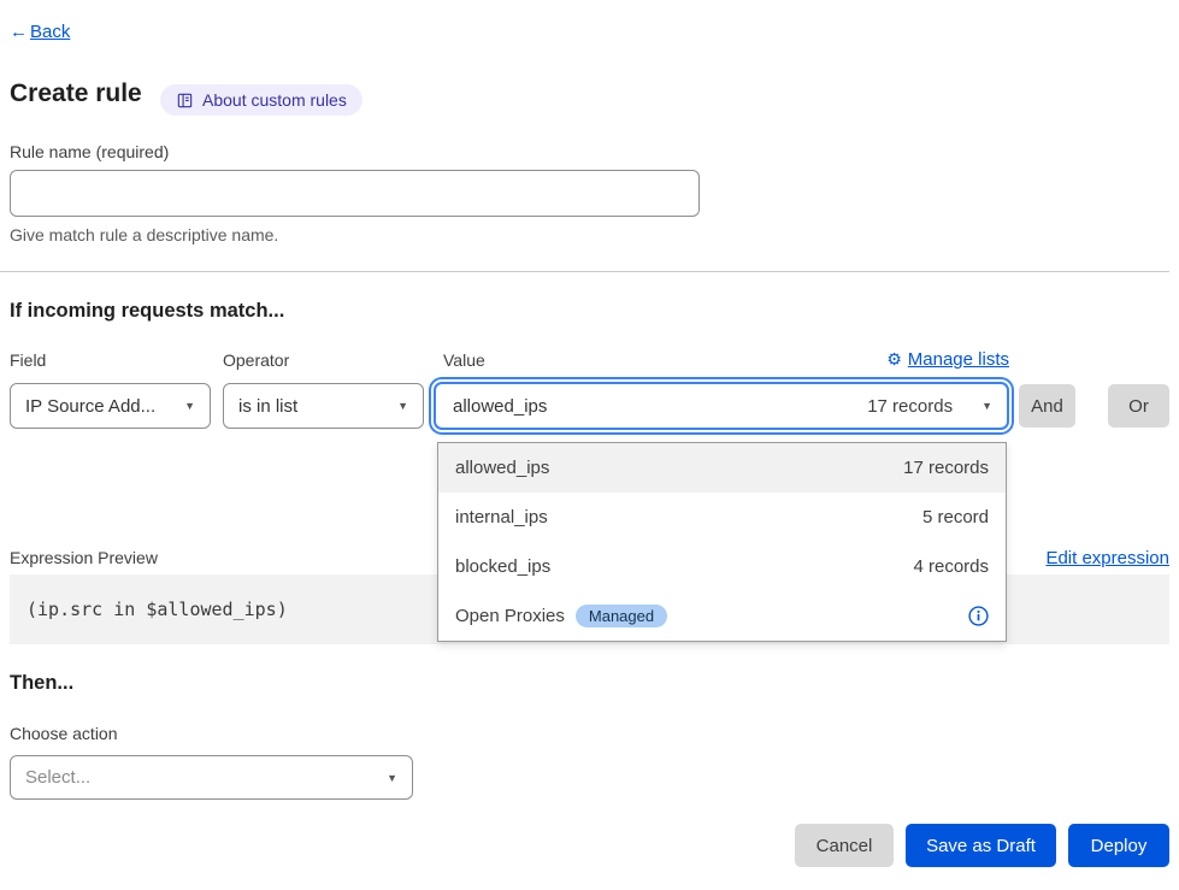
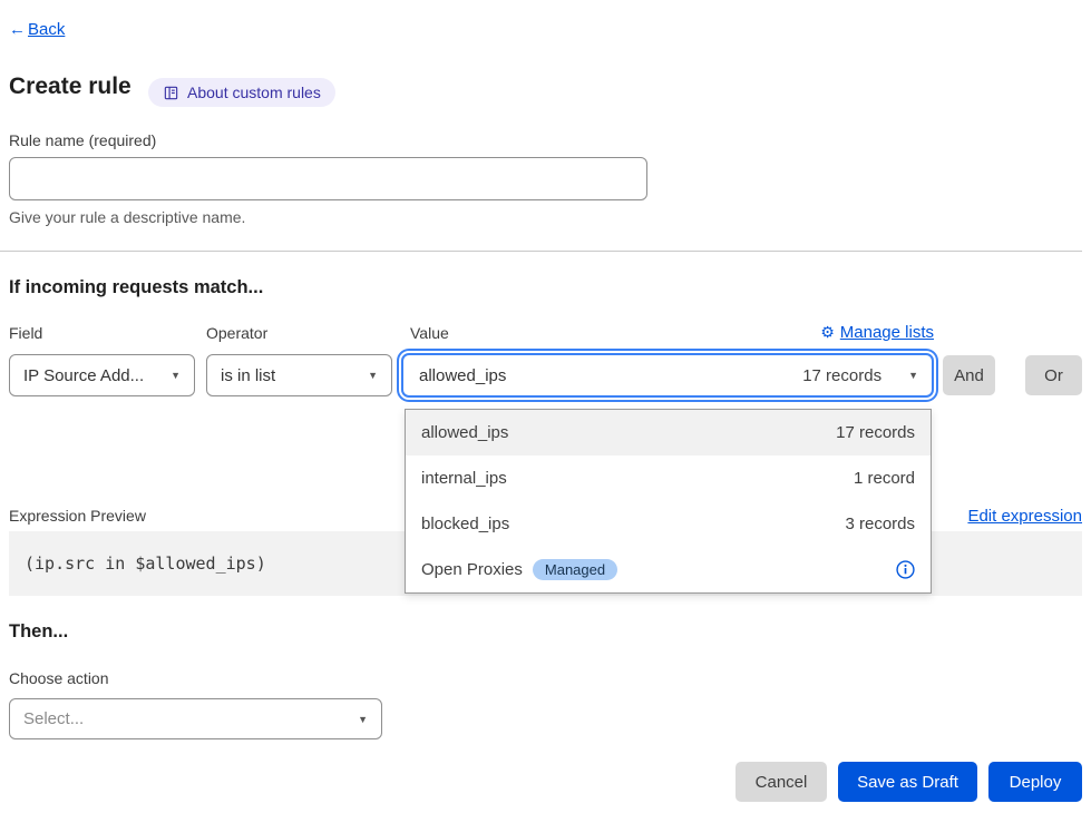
  ←Back
  Create rule
  About custom rules
  Rule name (required)
- Give match rule a descriptive name.
+ Give your rule a descriptive name.
  If incoming requests match...
  Field
  Operator
  Value
  ⚙
  Manage lists
  IP Source Add...
  ▼
  is in list
  ▼
  allowed_ips
  17 records
  ▼
  And
  Or
  allowed_ips
  17 records
  internal_ips
- 5 record
+ 1 record
  blocked_ips
- 4 records
+ 3 records
  Open Proxies
  Managed
  Expression Preview
  Edit expression
  (ip.src in $allowed_ips)
  Then...
  Choose action
  Select...
  ▼
  Cancel
  Save as Draft
  Deploy
